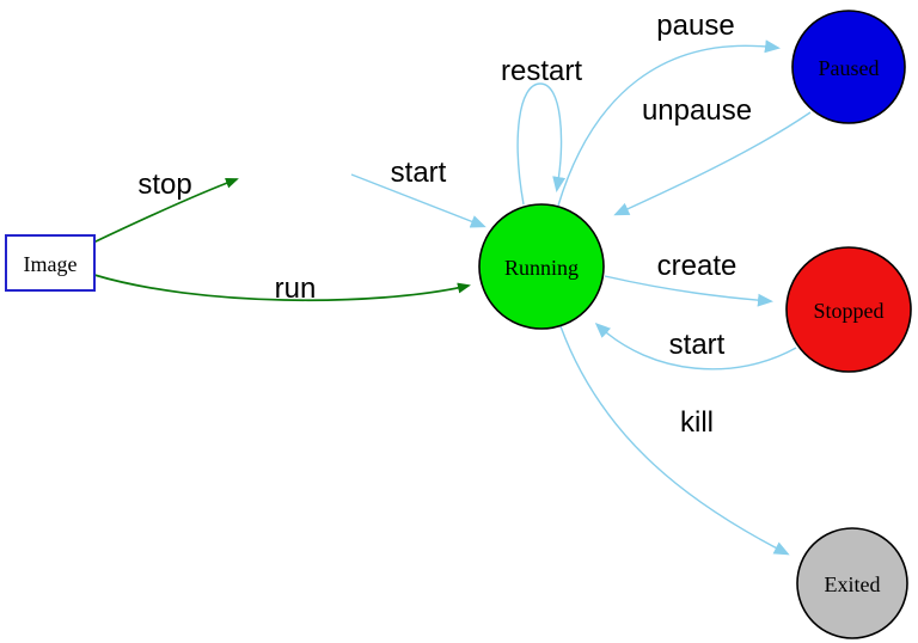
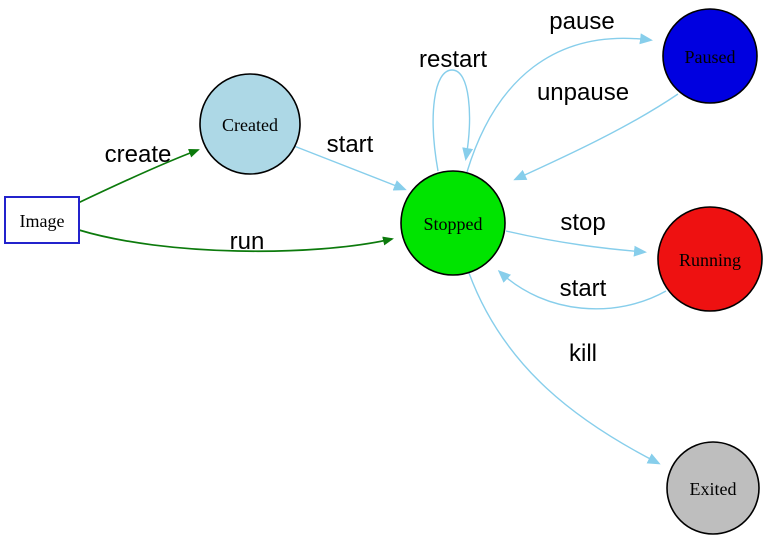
  Image
+ Created
- Running
+ Stopped
  Paused
- Stopped
+ Running
  Exited
- stop
+ create
  run
  start
  restart
  pause
  unpause
- create
+ stop
  start
  kill
